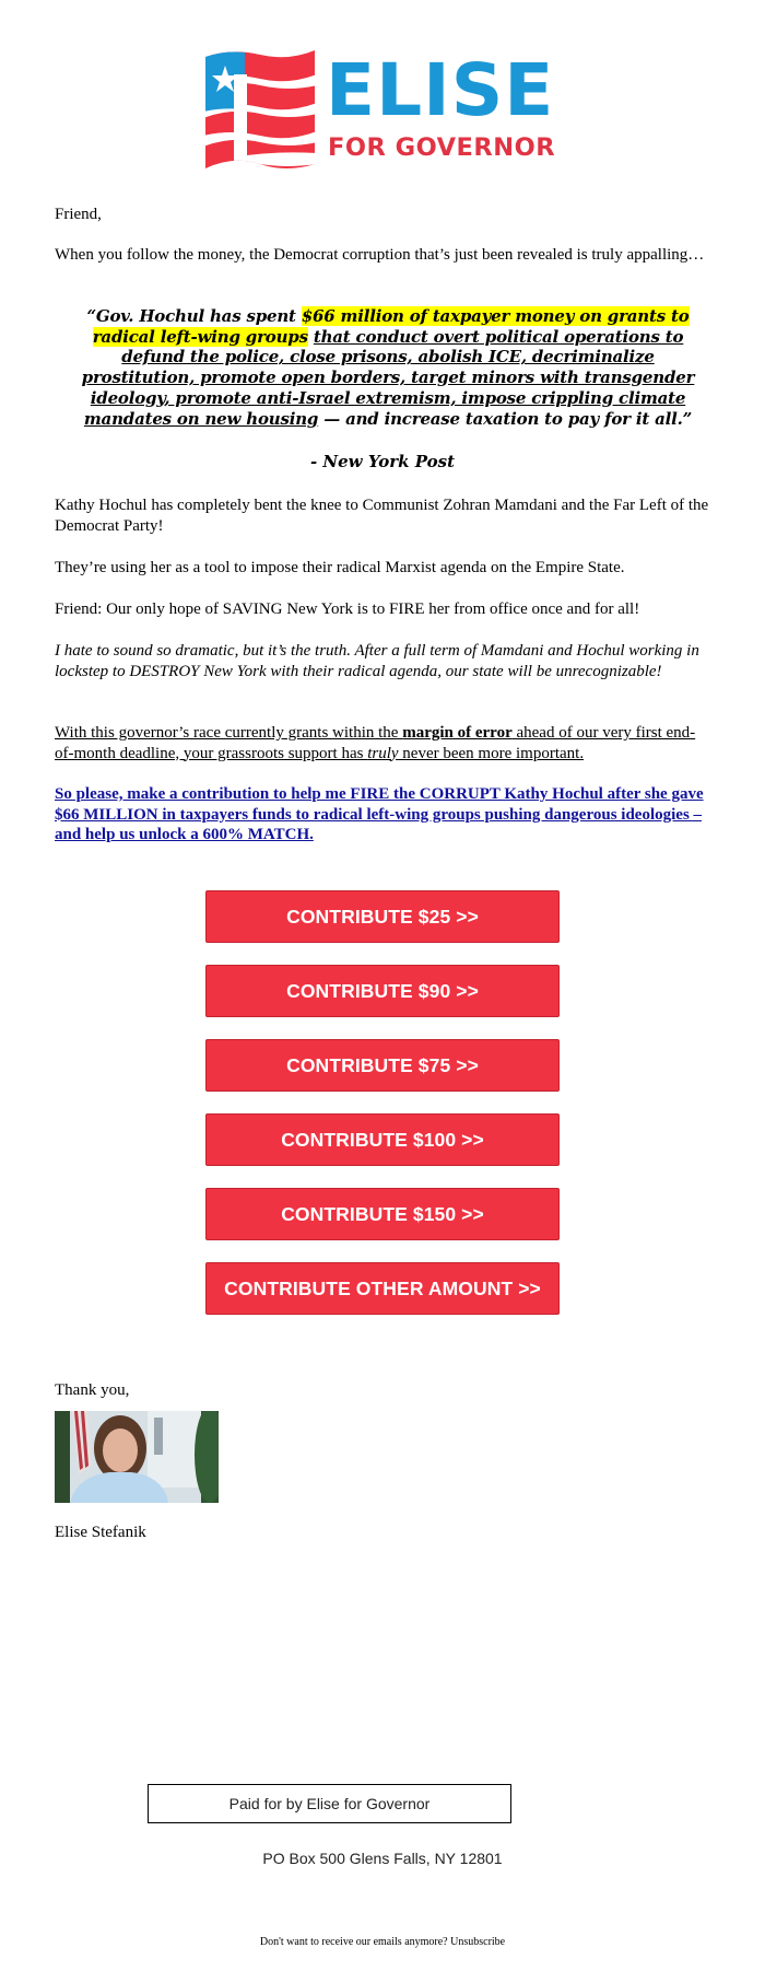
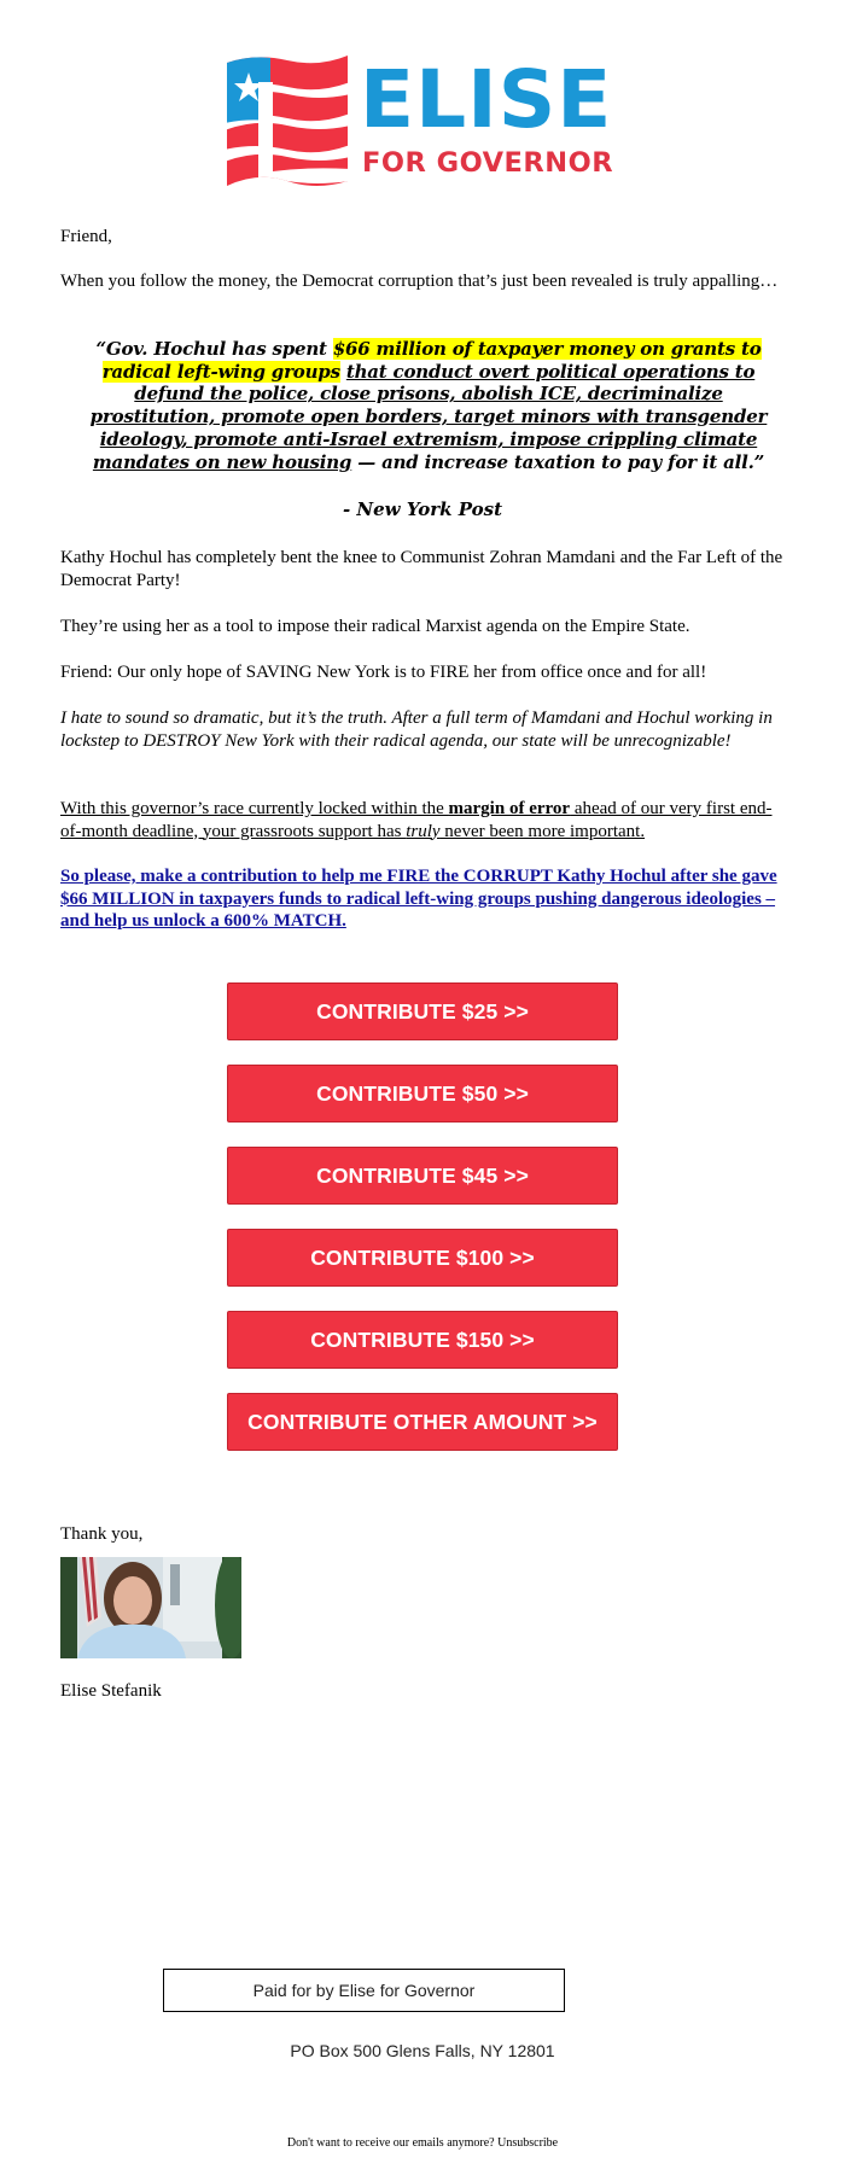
  ELISE
  FOR GOVERNOR
  Friend,
  When you follow the money, the Democrat corruption that’s just been revealed is truly appalling…
  “Gov. Hochul has spent $66 million of taxpayer money on grants to radical left-wing groups that conduct overt political operations to defund the police, close prisons, abolish ICE, decriminalize prostitution, promote open borders, target minors with transgender ideology, promote anti-Israel extremism, impose crippling climate mandates on new housing — and increase taxation to pay for it all.”
  - New York Post
  Kathy Hochul has completely bent the knee to Communist Zohran Mamdani and the Far Left of the Democrat Party!
  They’re using her as a tool to impose their radical Marxist agenda on the Empire State.
  Friend: Our only hope of SAVING New York is to FIRE her from office once and for all!
  I hate to sound so dramatic, but it’s the truth. After a full term of Mamdani and Hochul working in lockstep to DESTROY New York with their radical agenda, our state will be unrecognizable!
- With this governor’s race currently grants within the margin of error ahead of our very first end-of-month deadline, your grassroots support has truly never been more important.
+ With this governor’s race currently locked within the margin of error ahead of our very first end-of-month deadline, your grassroots support has truly never been more important.
  So please, make a contribution to help me FIRE the CORRUPT Kathy Hochul after she gave $66 MILLION in taxpayers funds to radical left-wing groups pushing dangerous ideologies – and help us unlock a 600% MATCH.
  CONTRIBUTE $25 >>
- CONTRIBUTE $90 >>
+ CONTRIBUTE $50 >>
- CONTRIBUTE $75 >>
+ CONTRIBUTE $45 >>
  CONTRIBUTE $100 >>
  CONTRIBUTE $150 >>
  CONTRIBUTE OTHER AMOUNT >>
  Thank you,
  Elise Stefanik
  Paid for by Elise for Governor
  PO Box 500 Glens Falls, NY 12801
  Don't want to receive our emails anymore? Unsubscribe
